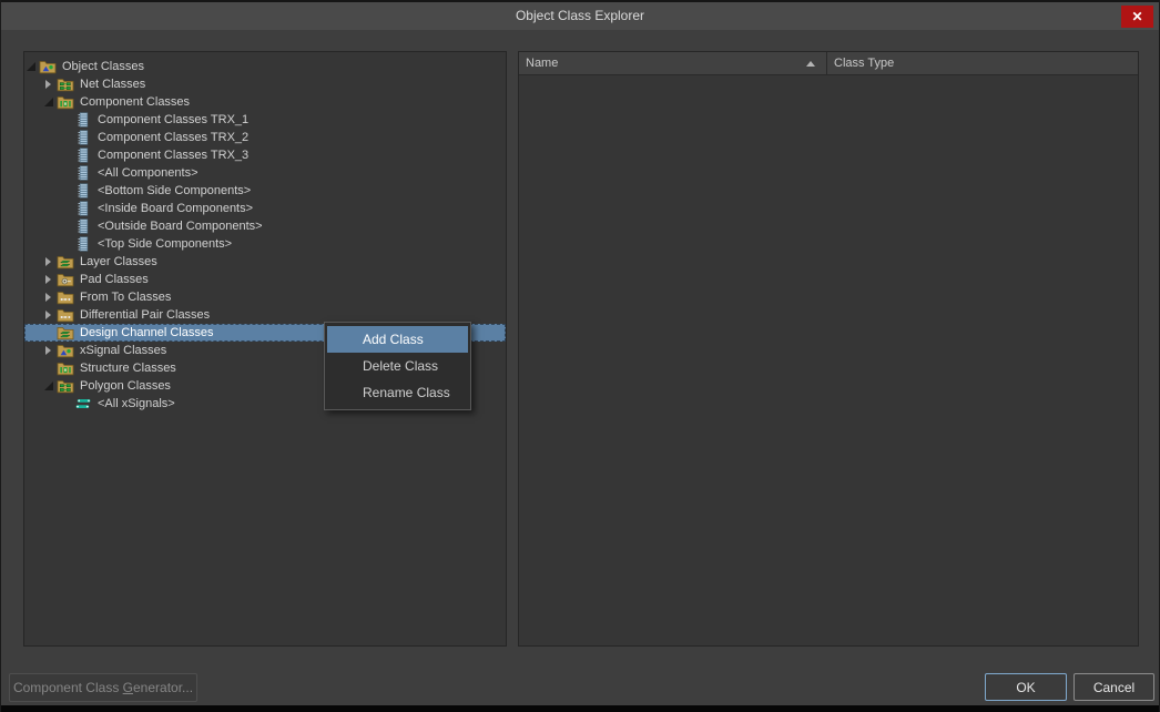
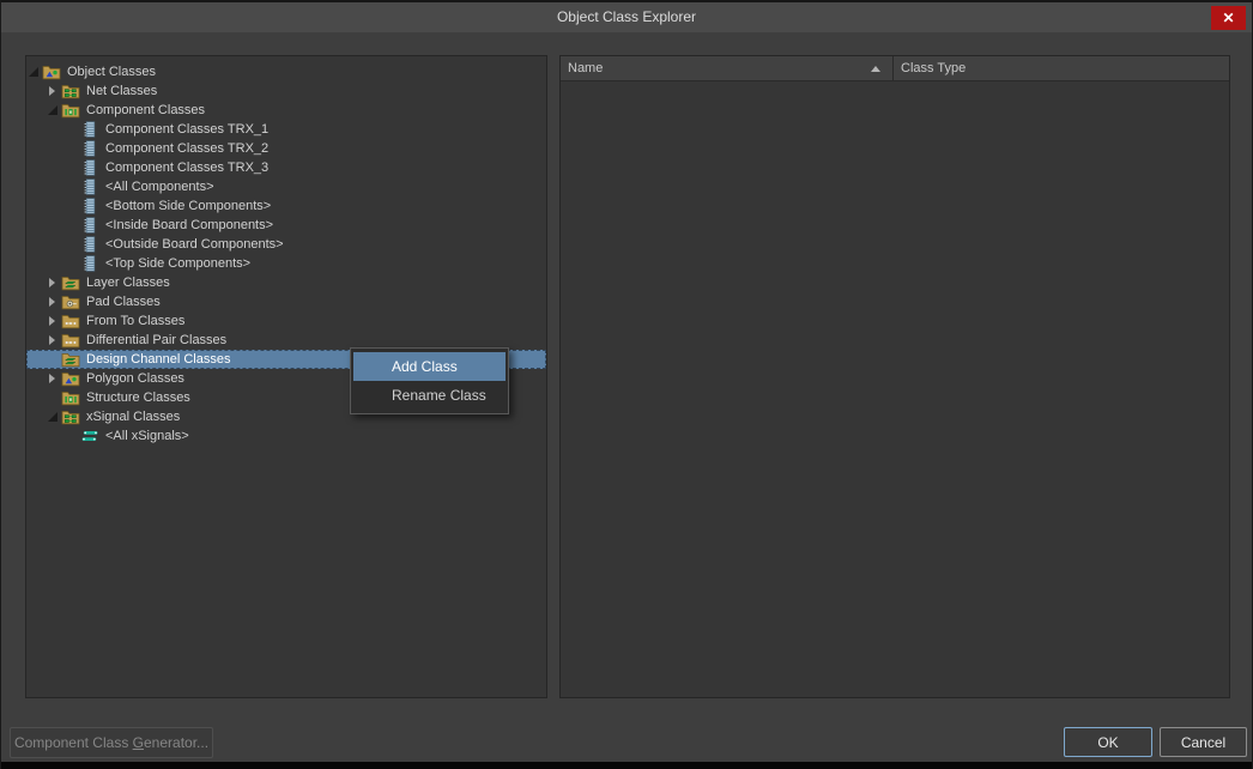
  Object Class Explorer
  ✕
  Object Classes
  Net Classes
  Component Classes
  Component Classes TRX_1
  Component Classes TRX_2
  Component Classes TRX_3
  <All Components>
  <Bottom Side Components>
  <Inside Board Components>
  <Outside Board Components>
  <Top Side Components>
  Layer Classes
  Pad Classes
  From To Classes
  Differential Pair Classes
  Design Channel Classes
- xSignal Classes
+ Polygon Classes
  Structure Classes
- Polygon Classes
+ xSignal Classes
  <All xSignals>
  Name
  Class Type
  Add Class
- Delete Class
  Rename Class
  Component Class Generator...
  OK
  Cancel
